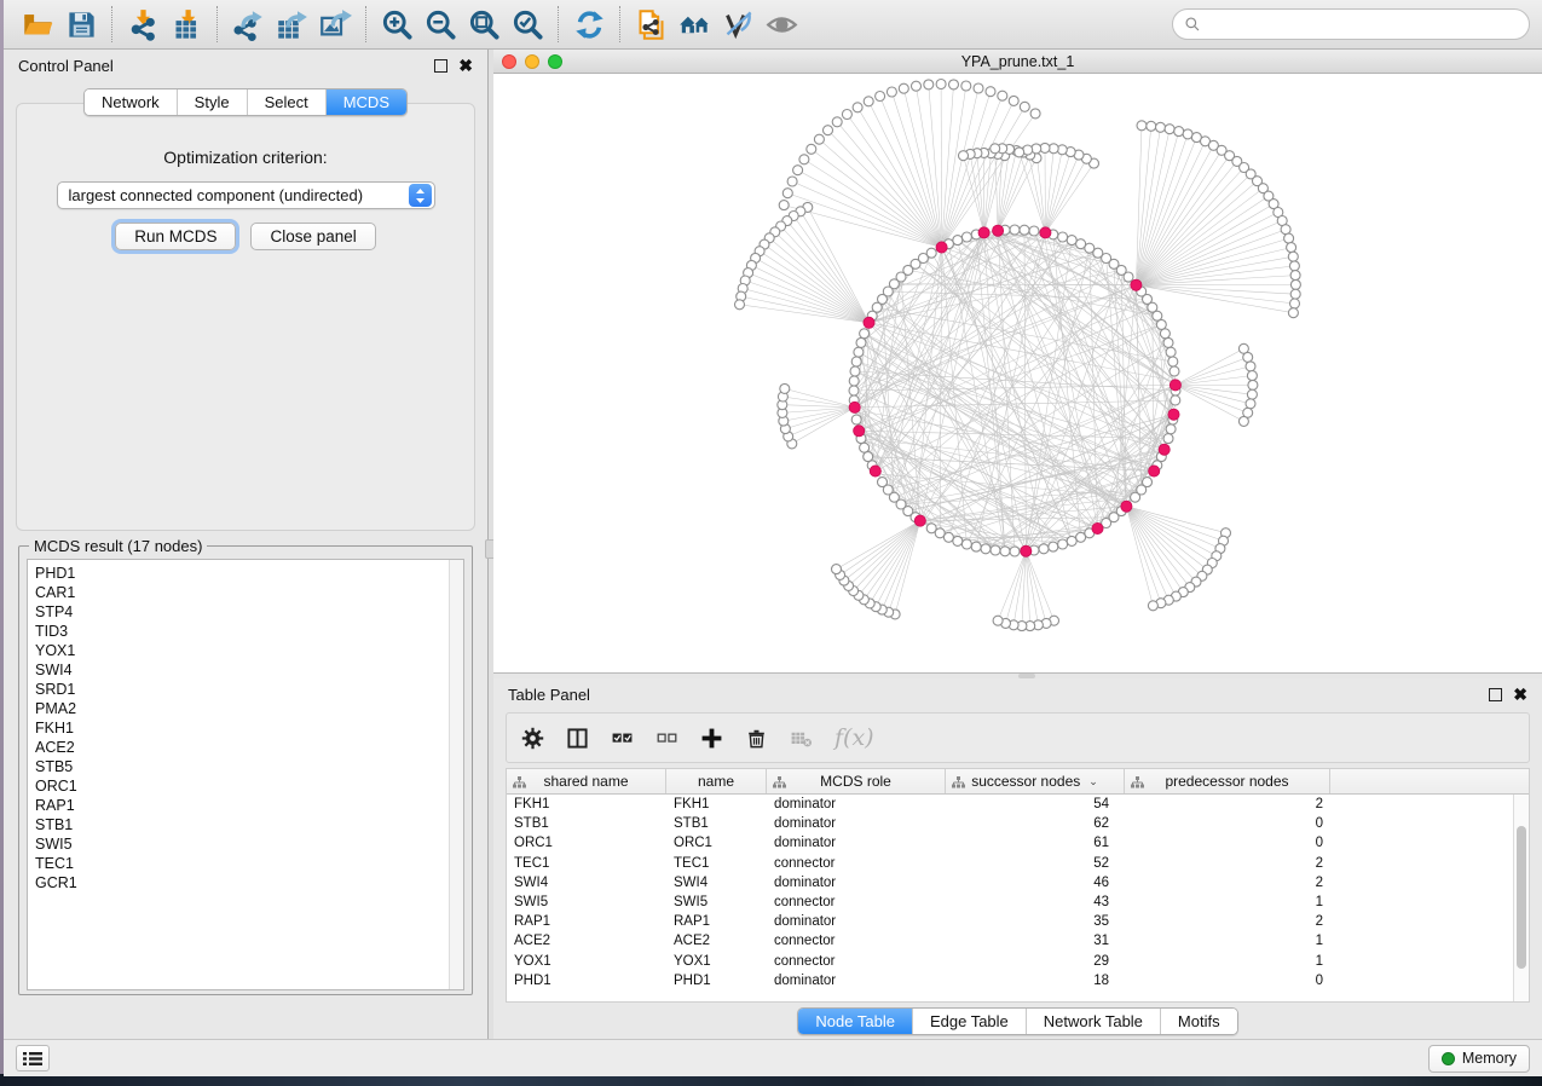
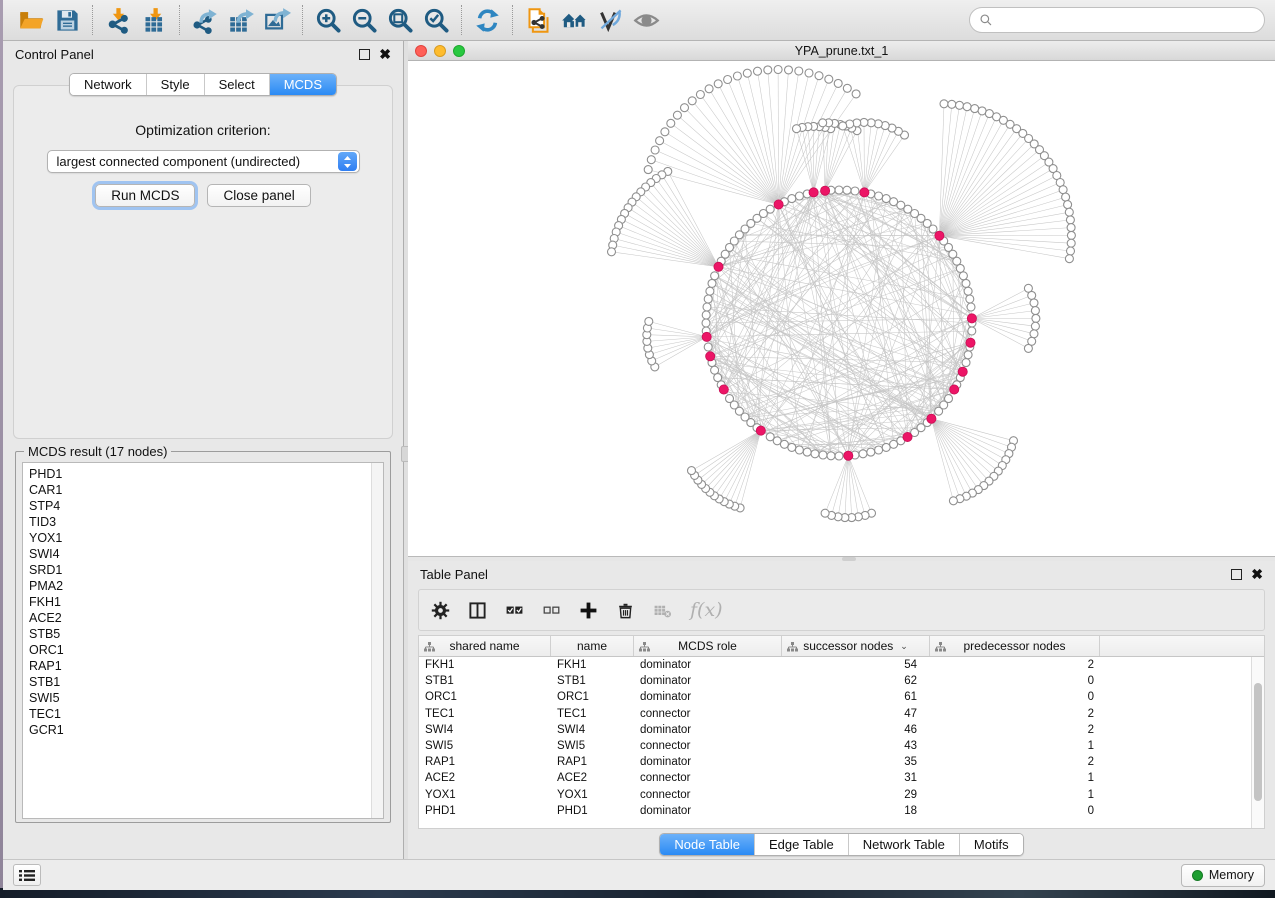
  Control Panel
  ✖
  Network
  Style
  Select
  MCDS
  Optimization criterion:
  largest connected component (undirected)
  Run MCDS
  Close panel
  MCDS result (17 nodes)
  PHD1
  CAR1
  STP4
  TID3
  YOX1
  SWI4
  SRD1
  PMA2
  FKH1
  ACE2
  STB5
  ORC1
  RAP1
  STB1
  SWI5
  TEC1
  GCR1
  YPA_prune.txt_1
  Table Panel
  ✖
  f(x)
  shared name
  name
  MCDS role
  successor nodes
  ⌄
  predecessor nodes
  FKH1
  FKH1
  dominator
  54
  2
  STB1
  STB1
  dominator
  62
  0
  ORC1
  ORC1
  dominator
  61
  0
  TEC1
  TEC1
  connector
- 52
+ 47
  2
  SWI4
  SWI4
  dominator
  46
  2
  SWI5
  SWI5
  connector
  43
  1
  RAP1
  RAP1
  dominator
  35
  2
  ACE2
  ACE2
  connector
  31
  1
  YOX1
  YOX1
  connector
  29
  1
  PHD1
  PHD1
  dominator
  18
  0
  Node Table
  Edge Table
  Network Table
  Motifs
  Memory
